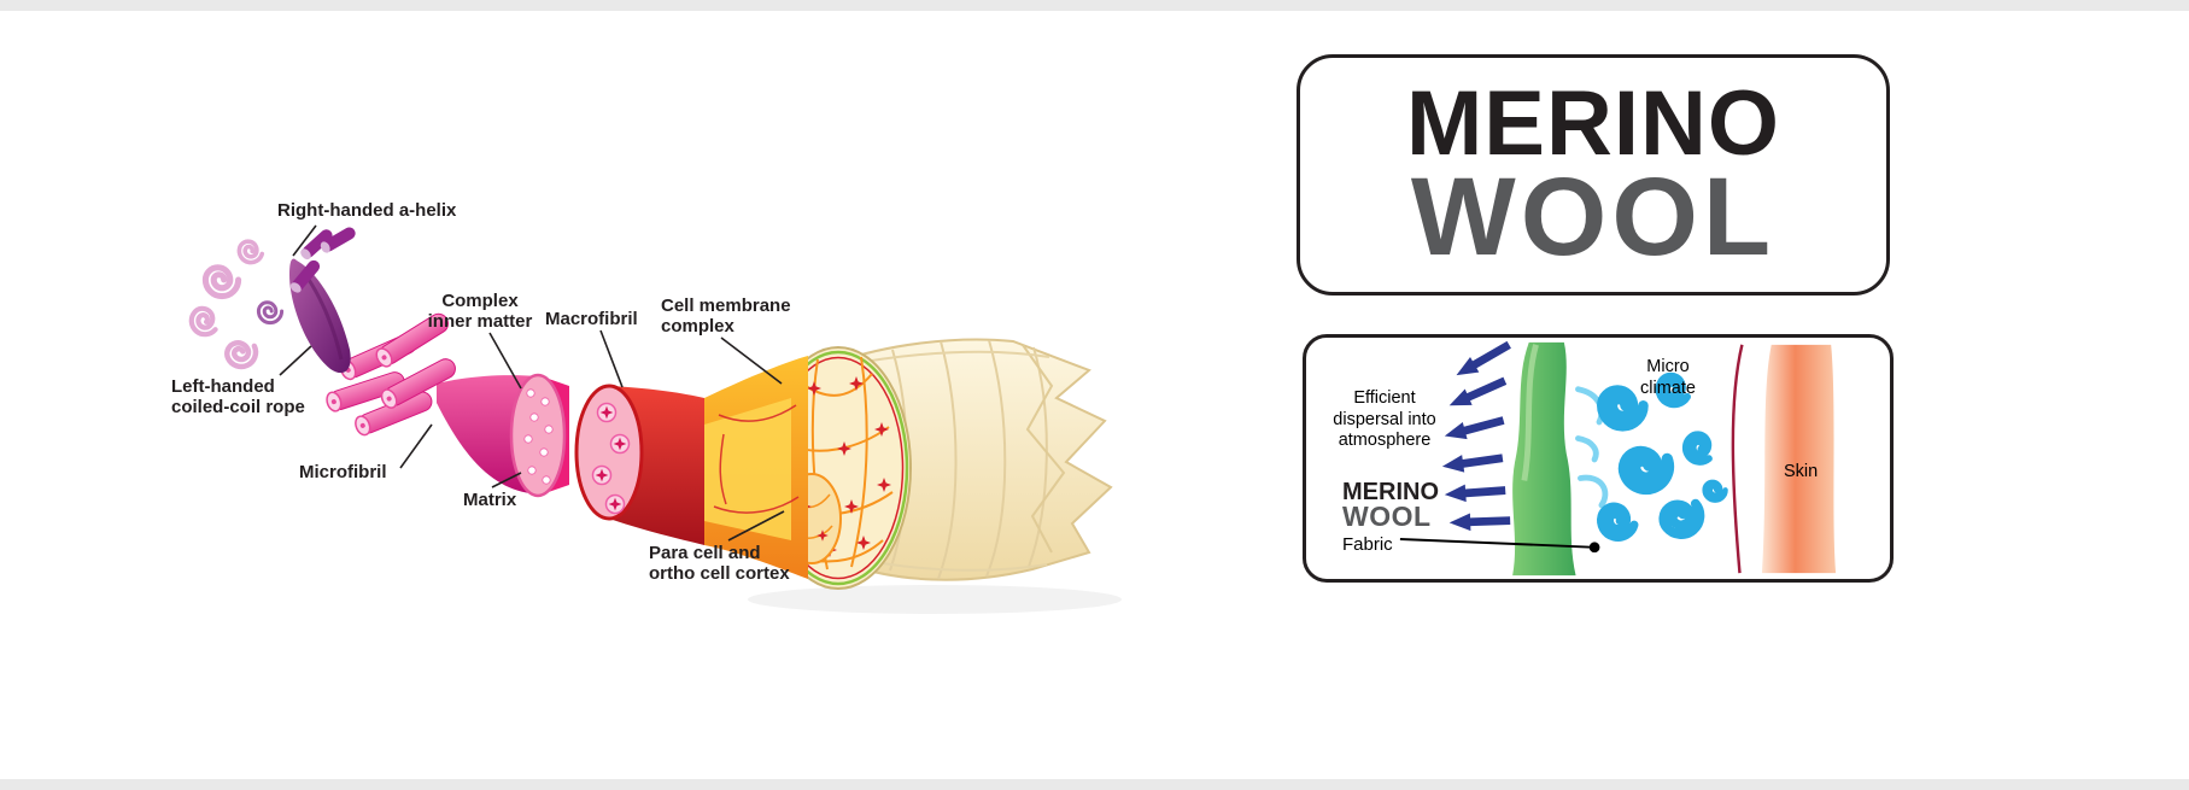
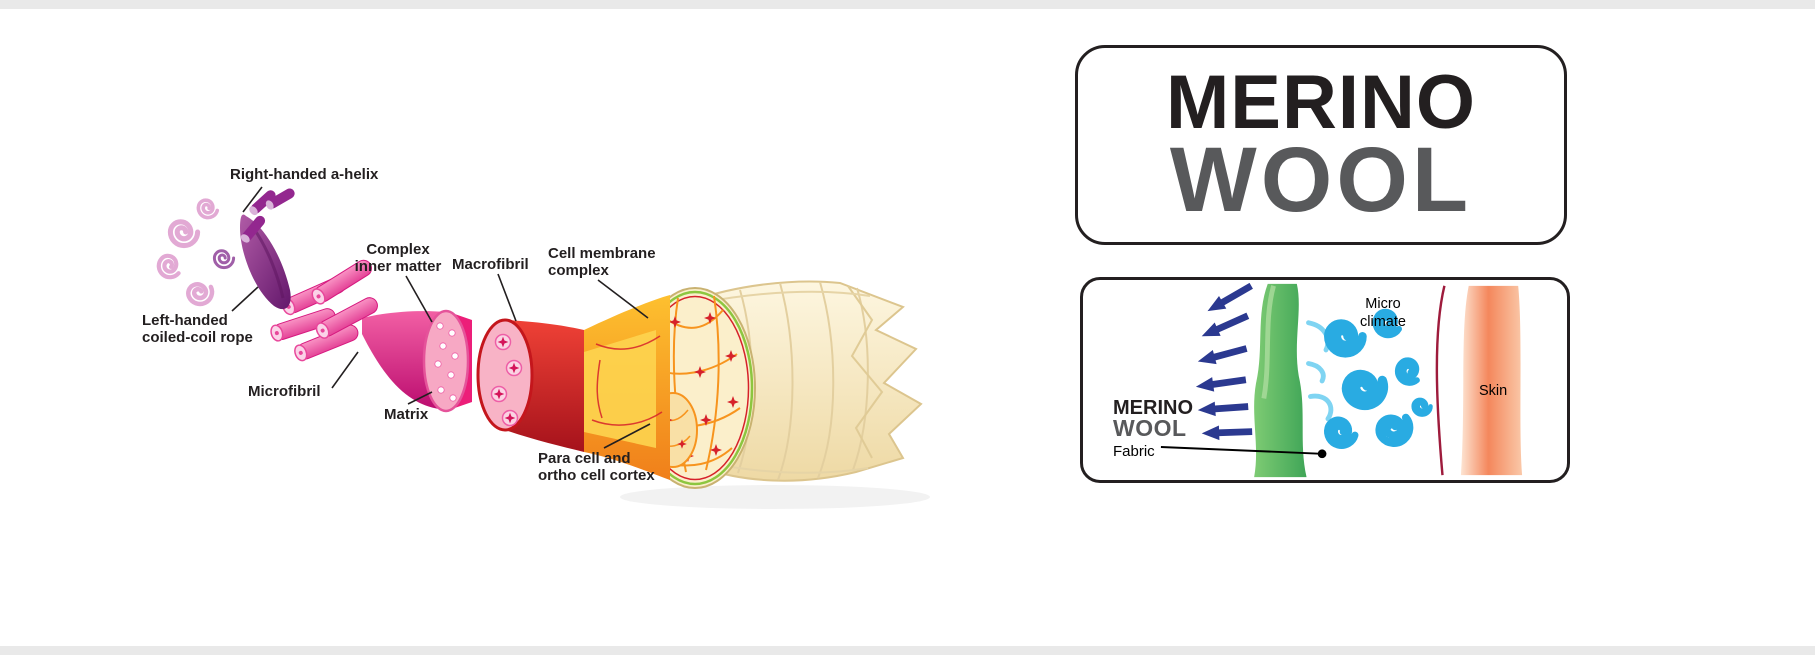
  Right-handed a-helix
  Left-handed
  coiled-coil rope
  Microfibril
  Complex
  inner matter
  Matrix
  Macrofibril
  Cell membrane
  complex
  Para cell and
  ortho cell cortex
  MERINO
  WOOL
- Efficient
- dispersal into
- atmosphere
  Micro
  climate
  Skin
  MERINO
  WOOL
  Fabric
